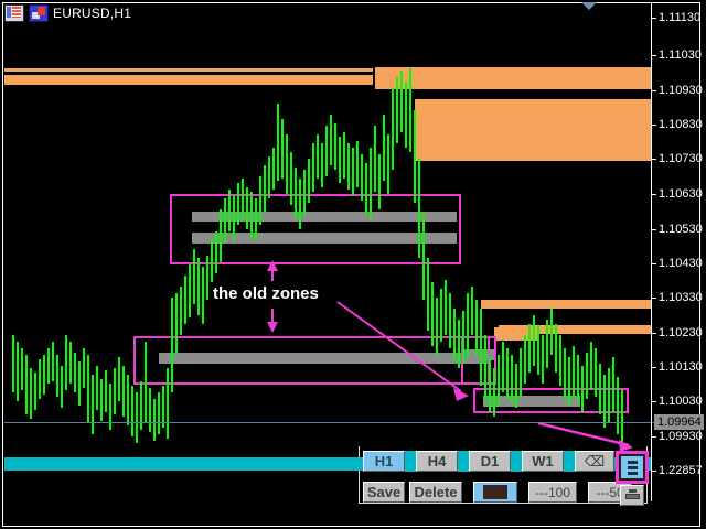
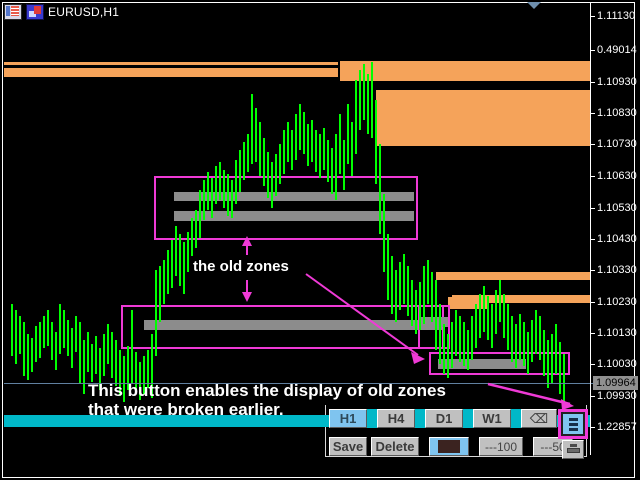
  EURUSD,H1
  the old zones
+ This button enables the display of old zones
+ that were broken earlier.
  H1
  H4
  D1
  W1
  ⌫
  Save
  Delete
  ---100
  ---5
  1.11130
- 1.11030
+ 0.49014
  1.10930
  1.10830
  1.10730
  1.10630
  1.10530
  1.10430
  1.10330
  1.10230
  1.10130
  1.10030
  1.09964
  1.09930
  1.22857
